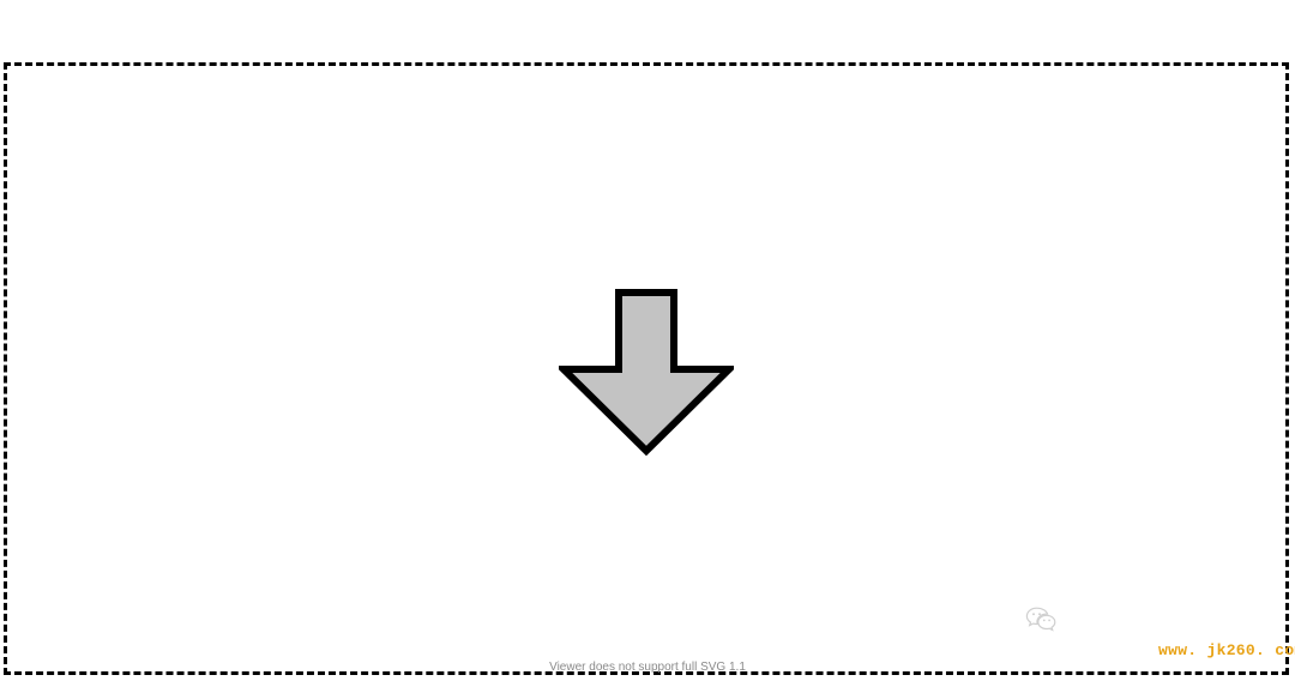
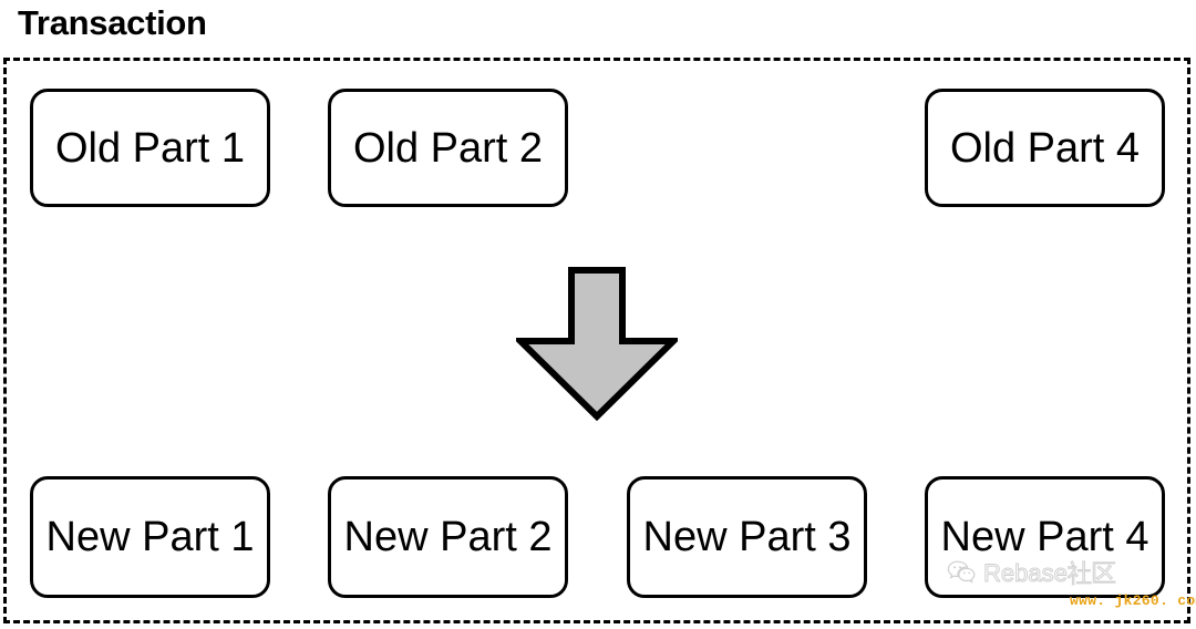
+ Transaction
+ Old Part 1
+ Old Part 2
+ Old Part 4
+ New Part 1
+ New Part 2
+ New Part 3
+ New Part 4
+ Rebase社区
  www. jk260. co
- Viewer does not support full SVG 1.1
